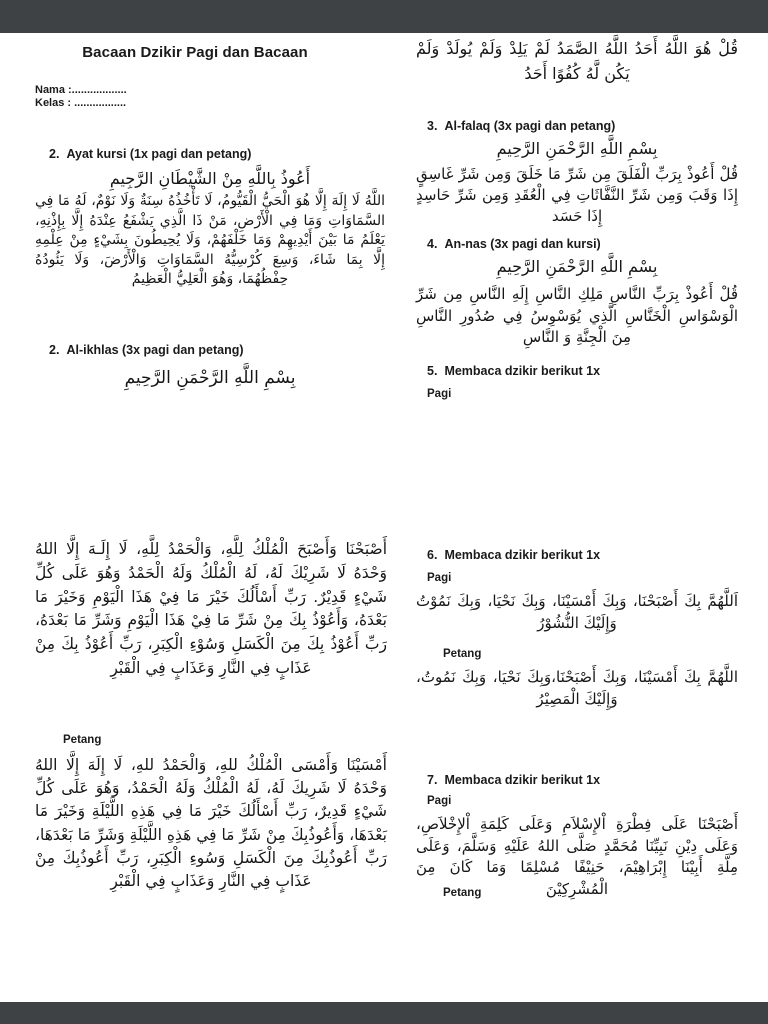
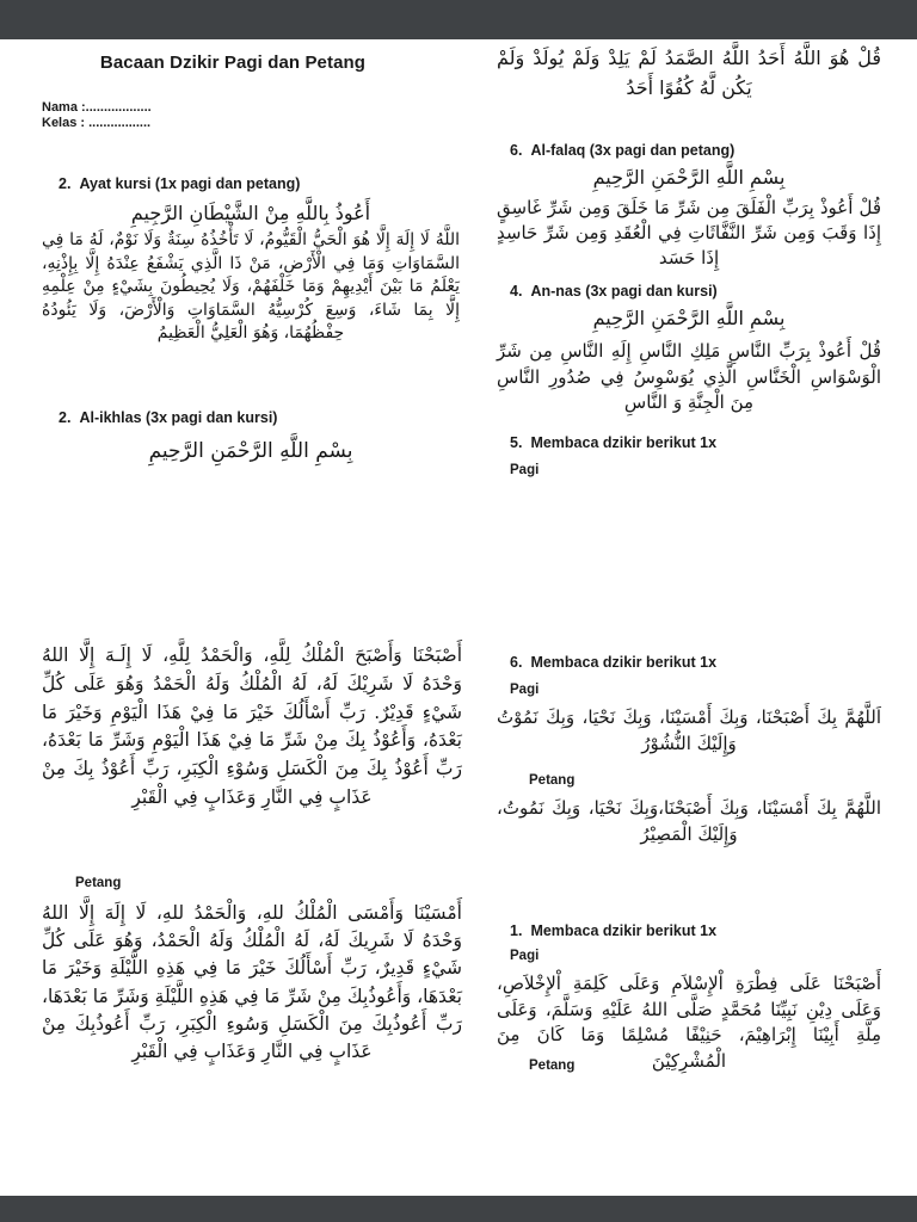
- Bacaan Dzikir Pagi dan Bacaan
+ Bacaan Dzikir Pagi dan Petang
  Nama :..................
  Kelas : .................
  2. Ayat kursi (1x pagi dan petang)
  أَعُوذُ بِاللَّهِ مِنْ الشَّيْطَانِ الرَّجِيمِ
  اللَّهُ لَا إِلَهَ إِلَّا هُوَ الْحَيُّ الْقَيُّومُ، لَا تَأْخُذُهُ سِنَةٌ وَلَا نَوْمٌ، لَهُ مَا فِي السَّمَاوَاتِ وَمَا فِي الْأَرْضِ، مَنْ ذَا الَّذِي يَشْفَعُ عِنْدَهُ إِلَّا بِإِذْنِهِ، يَعْلَمُ مَا بَيْنَ أَيْدِيهِمْ وَمَا خَلْفَهُمْ، وَلَا يُحِيطُونَ بِشَيْءٍ مِنْ عِلْمِهِ إِلَّا بِمَا شَاءَ، وَسِعَ كُرْسِيُّهُ السَّمَاوَاتِ وَالْأَرْضَ، وَلَا يَئُودُهُ حِفْظُهُمَا، وَهُوَ الْعَلِيُّ الْعَظِيمُ
- 2. Al-ikhlas (3x pagi dan petang)
+ 2. Al-ikhlas (3x pagi dan kursi)
  بِسْمِ اللَّهِ الرَّحْمَنِ الرَّحِيمِ
  أَصْبَحْنَا وَأَصْبَحَ الْمُلْكُ لِلَّهِ، وَالْحَمْدُ لِلَّهِ، لَا إِلَـهَ إِلَّا اللهُ وَحْدَهُ لَا شَرِيْكَ لَهُ، لَهُ الْمُلْكُ وَلَهُ الْحَمْدُ وَهُوَ عَلَى كُلِّ شَيْءٍ قَدِيْرٌ. رَبِّ أَسْأَلُكَ خَيْرَ مَا فِيْ هَذَا الْيَوْمِ وَخَيْرَ مَا بَعْدَهُ، وَأَعُوْذُ بِكَ مِنْ شَرِّ مَا فِيْ هَذَا الْيَوْمِ وَشَرِّ مَا بَعْدَهُ، رَبِّ أَعُوْذُ بِكَ مِنَ الْكَسَلِ وَسُوْءِ الْكِبَرِ، رَبِّ أَعُوْذُ بِكَ مِنْ عَذَابٍ فِي النَّارِ وَعَذَابٍ فِي الْقَبْرِ
  Petang
  أَمْسَيْنَا وَأَمْسَى الْمُلْكُ للهِ، وَالْحَمْدُ للهِ، لَا إِلَهَ إِلَّا اللهُ وَحْدَهُ لَا شَرِيكَ لَهُ، لَهُ الْمُلْكُ وَلَهُ الْحَمْدُ، وَهُوَ عَلَى كُلِّ شَيْءٍ قَدِيرٌ، رَبِّ أَسْأَلُكَ خَيْرَ مَا فِي هَذِهِ اللَّيْلَةِ وَخَيْرَ مَا بَعْدَهَا، وَأَعُوذُبِكَ مِنْ شَرِّ مَا فِي هَذِهِ اللَّيْلَةِ وَشَرِّ مَا بَعْدَهَا، رَبِّ أَعُوذُبِكَ مِنَ الْكَسَلِ وَسُوءِ الْكِبَرِ، رَبِّ أَعُوذُبِكَ مِنْ عَذَابٍ فِي النَّارِ وَعَذَابٍ فِي الْقَبْرِ
  قُلْ هُوَ اللَّهُ أَحَدُ اللَّهُ الصَّمَدُ لَمْ يَلِدْ وَلَمْ يُولَدْ وَلَمْ يَكُن لَّهُ كُفُوًا أَحَدُ
- 3. Al-falaq (3x pagi dan petang)
+ 6. Al-falaq (3x pagi dan petang)
  بِسْمِ اللَّهِ الرَّحْمَنِ الرَّحِيمِ
  قُلْ أَعُوذْ بِرَبِّ الْفَلَقَ مِن شَرِّ مَا خَلَقَ وَمِن شَرِّ غَاسِقٍ إِذَا وَقَبَ وَمِن شَرِّ النَّفَّاثَاتِ فِي الْعُقَدِ وَمِن شَرِّ حَاسِدٍ إِذَا حَسَد
  4. An-nas (3x pagi dan kursi)
  بِسْمِ اللَّهِ الرَّحْمَنِ الرَّحِيمِ
  قُلْ أَعُوذْ بِرَبِّ النَّاسِ مَلِكِ النَّاسِ إِلَهِ النَّاسِ مِن شَرِّ الْوَسْوَاسِ الْخَنَّاسِ الَّذِي يُوَسْوِسُ فِي صُدُورِ النَّاسِ مِنَ الْجِنَّةِ وَ النَّاسِ
  5. Membaca dzikir berikut 1x
  Pagi
  6. Membaca dzikir berikut 1x
  Pagi
  اَللَّهُمَّ بِكَ أَصْبَحْنَا، وَبِكَ أَمْسَيْنَا، وَبِكَ نَحْيَا، وَبِكَ نَمُوْتُ وَإِلَيْكَ النُّشُوْرُ
  Petang
  اللَّهُمَّ بِكَ أَمْسَيْنَا، وَبِكَ أَصْبَحْنَا،وَبِكَ نَحْيَا، وَبِكَ نَمُوتُ، وَإِلَيْكَ الْمَصِيْرُ
- 7. Membaca dzikir berikut 1x
+ 1. Membaca dzikir berikut 1x
  Pagi
  أَصْبَحْنَا عَلَى فِطْرَةِ اْلإِسْلاَمِ وَعَلَى كَلِمَةِ اْلإِخْلاَصِ، وَعَلَى دِيْنِ نَبِيِّنَا مُحَمَّدٍ صَلَّى اللهُ عَلَيْهِ وَسَلَّمَ، وَعَلَى مِلَّةِ أَبِيْنَا إِبْرَاهِيْمَ، حَنِيْفًا مُسْلِمًا وَمَا كَانَ مِنَ الْمُشْرِكِيْنَ
  Petang
